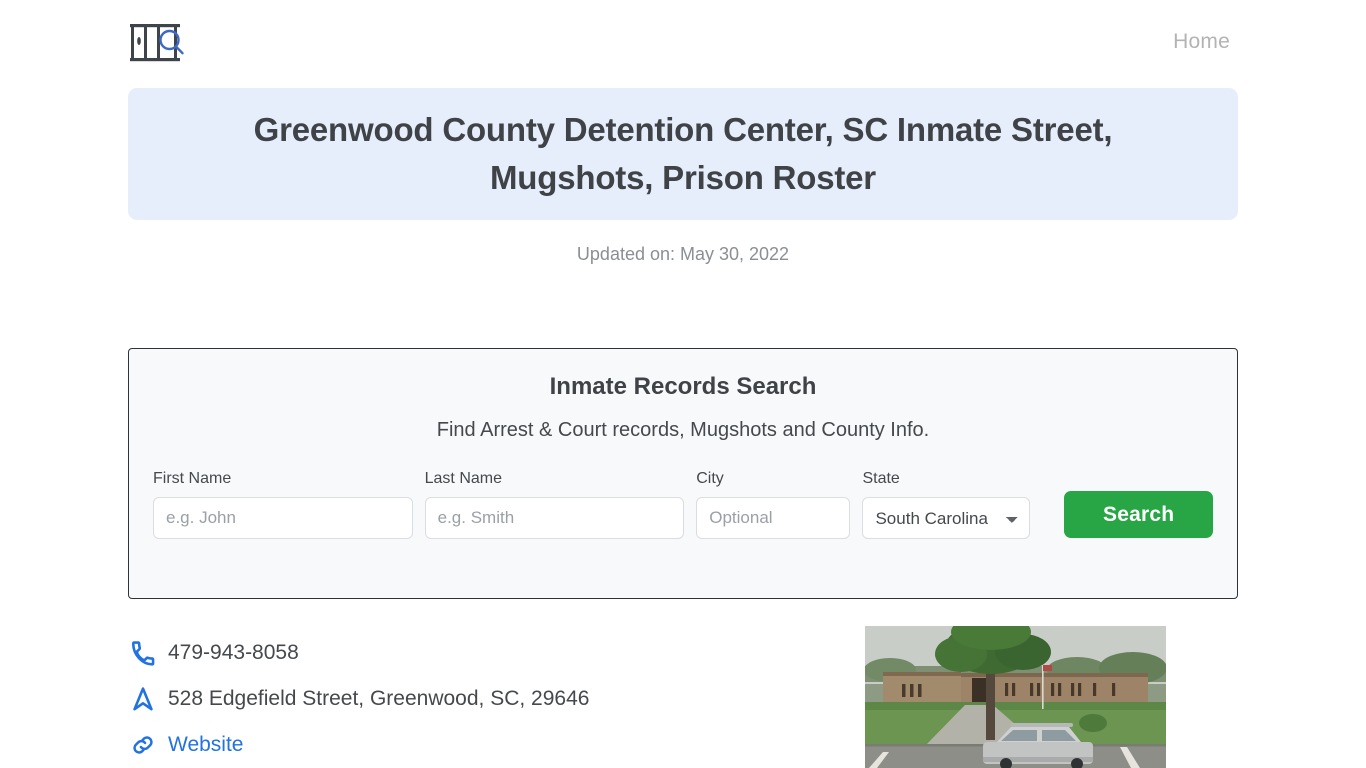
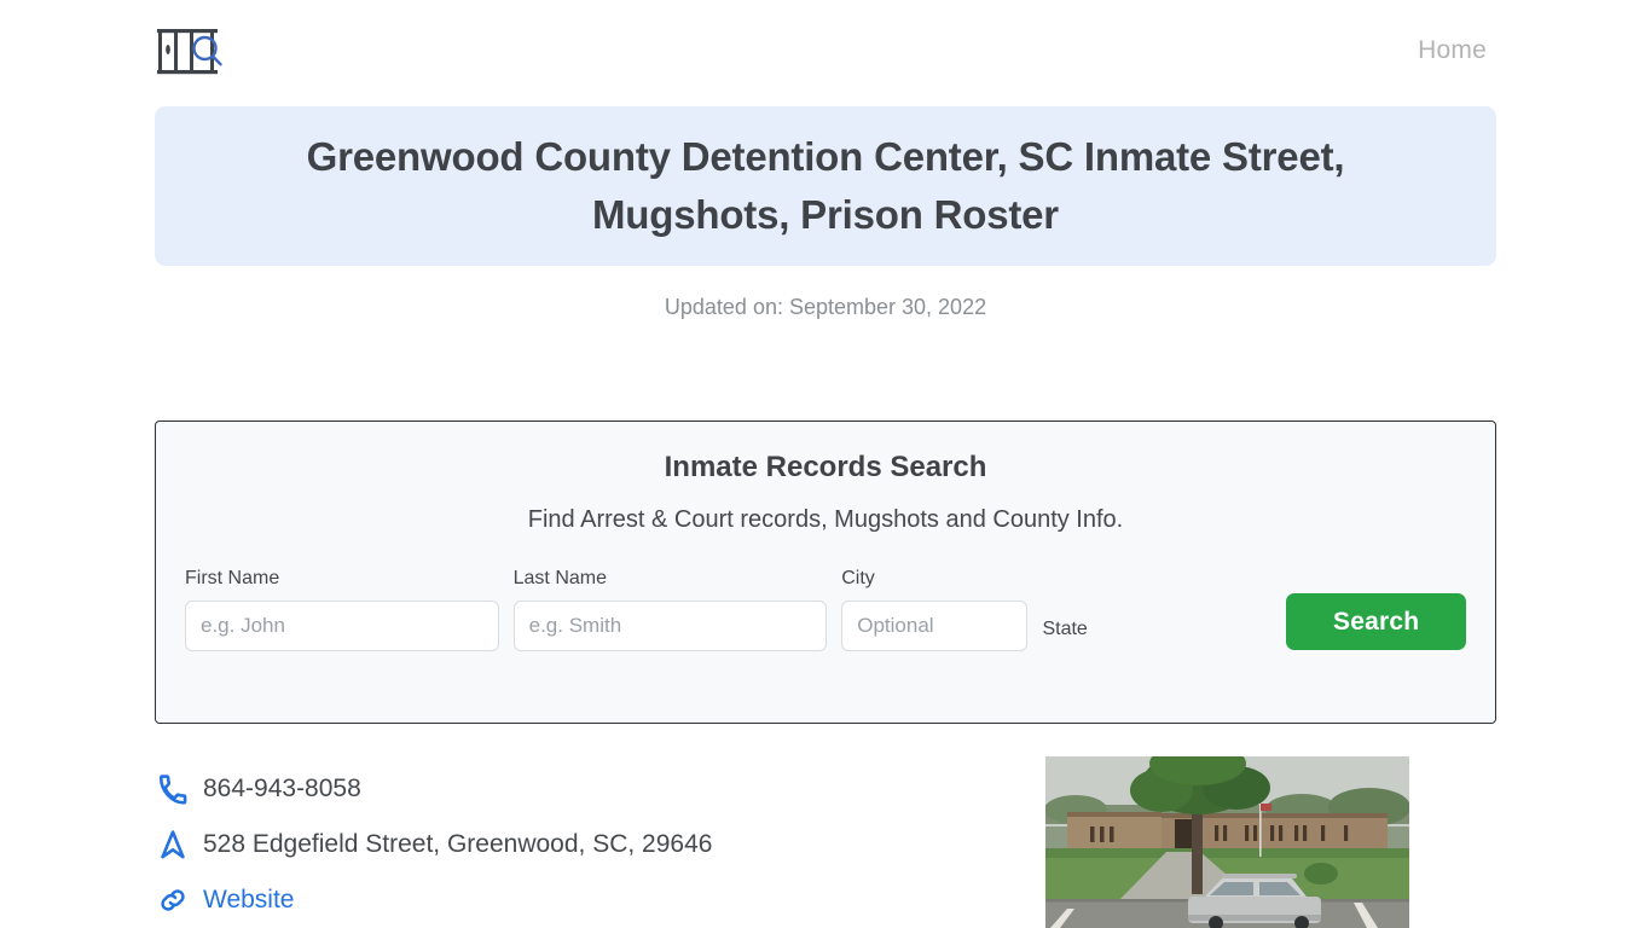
  Home
  Greenwood County Detention Center, SC Inmate Street, Mugshots, Prison Roster
- Updated on: May 30, 2022
+ Updated on: September 30, 2022
  Inmate Records Search
  Find Arrest & Court records, Mugshots and County Info.
  First Name
  e.g. John
  Last Name
  e.g. Smith
  City
  Optional
  State
- South Carolina
  Search
- 479-943-8058
+ 864-943-8058
  528 Edgefield Street, Greenwood, SC, 29646
  Website
